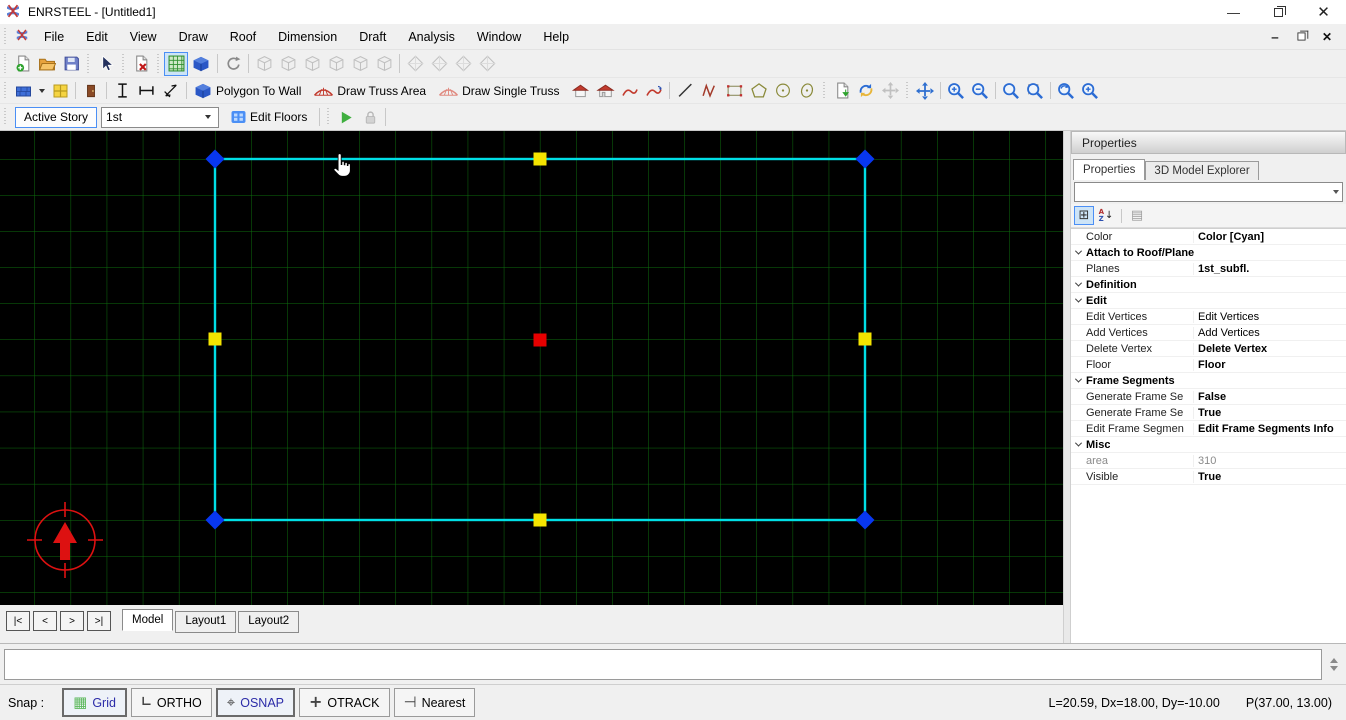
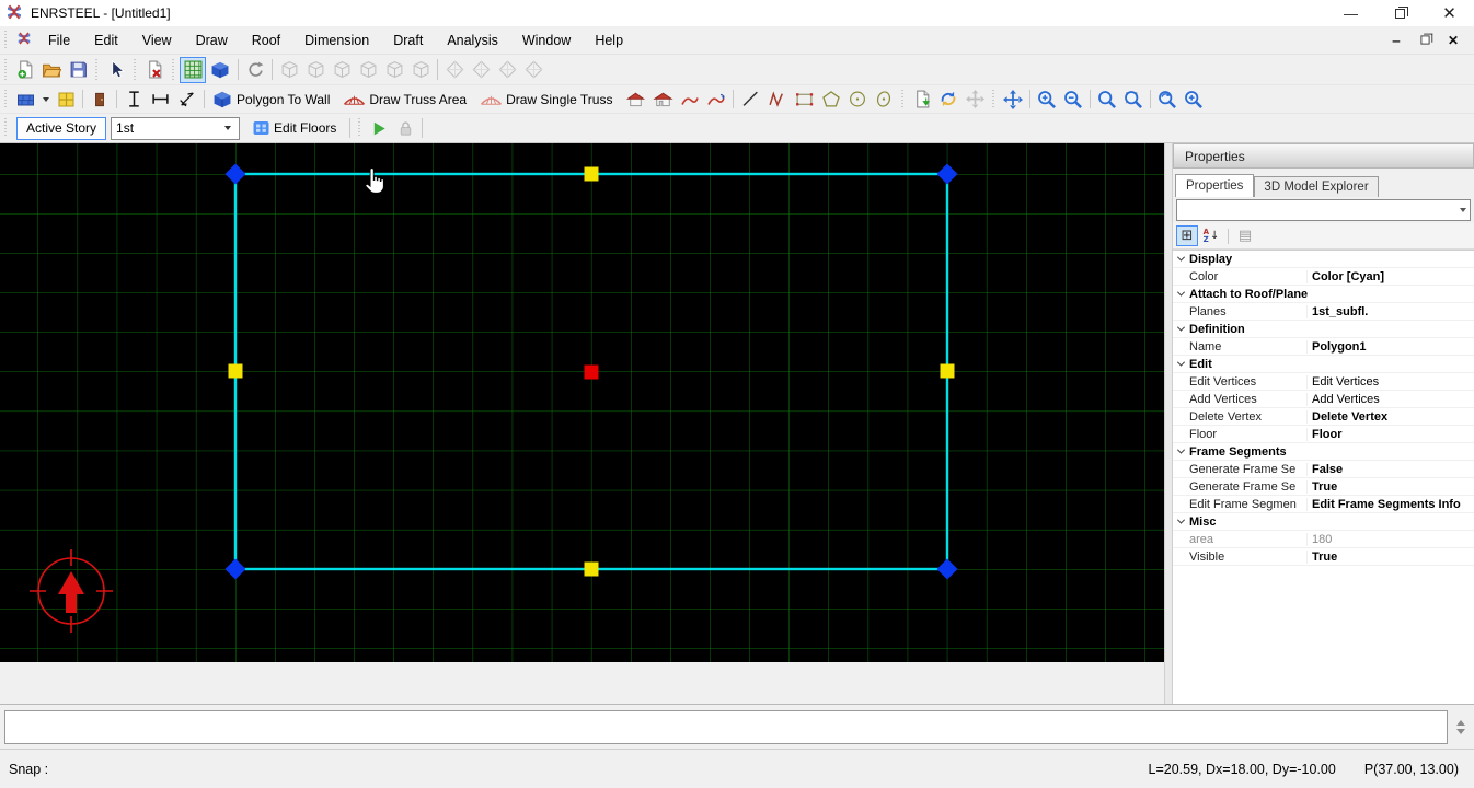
  ENRSTEEL - [Untitled1]
  —
  ✕
  File
  Edit
  View
  Draw
  Roof
  Dimension
  Draft
  Analysis
  Window
  Help
  ‒
  ✕
  Polygon To Wall
  Draw Truss Area
  Draw Single Truss
  Active Story
  1st
  Edit Floors
- |<
- <
- >
- >|
- Model
- Layout1
- Layout2
  Properties
  Properties
  3D Model Explorer
  ⊞
  A
  Z
  ↓
  ▤
+ Display
  Color
  Color [Cyan]
  Attach to Roof/Plane
  Planes
  1st_subfl.
  Definition
+ Name
+ Polygon1
  Edit
  Edit Vertices
  Edit Vertices
  Add Vertices
  Add Vertices
  Delete Vertex
  Delete Vertex
  Floor
  Floor
  Frame Segments
  Generate Frame Se
  False
  Generate Frame Se
  True
  Edit Frame Segmen
  Edit Frame Segments Info
  Misc
  area
- 310
+ 180
  Visible
  True
  Snap :
- Grid
- ORTHO
- OSNAP
- OTRACK
- Nearest
  L=20.59, Dx=18.00, Dy=-10.00
  P(37.00, 13.00)
